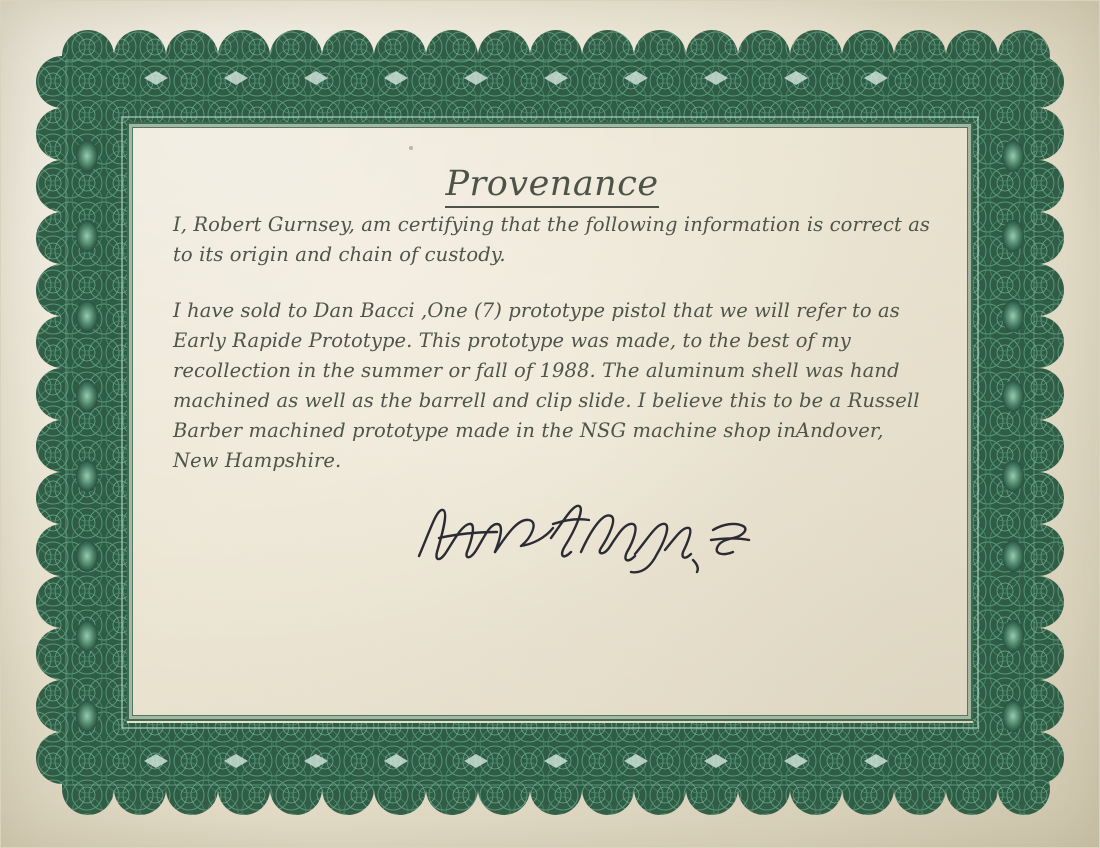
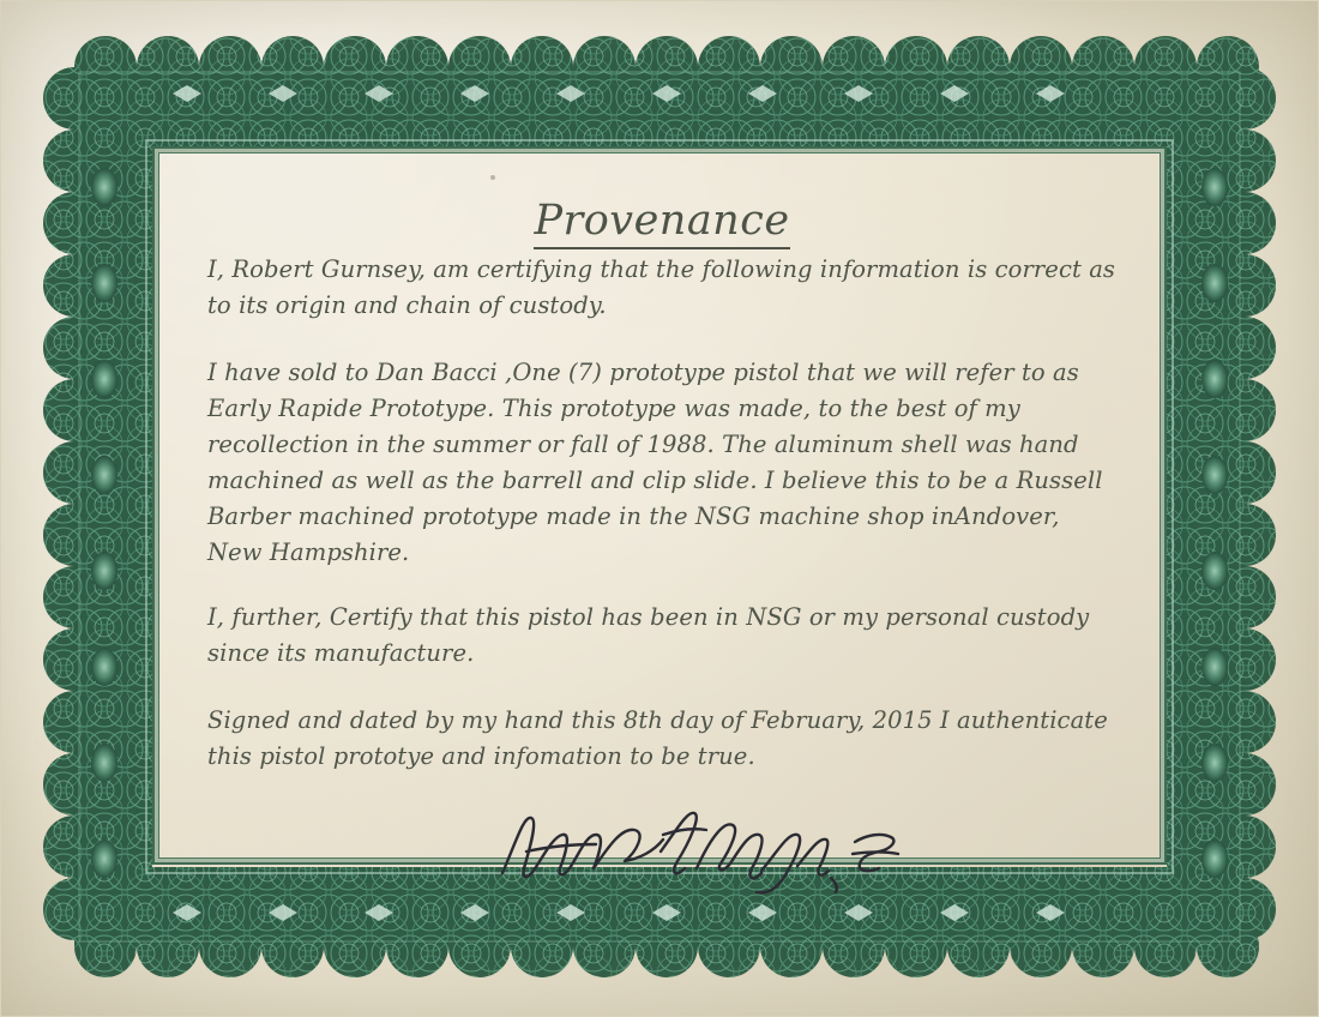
  Provenance
  I, Robert Gurnsey, am certifying that the following information is correct as to its origin and chain of custody.
  I have sold to Dan Bacci ,One (7) prototype pistol that we will refer to as Early Rapide Prototype. This prototype was made, to the best of my recollection in the summer or fall of 1988. The aluminum shell was hand machined as well as the barrell and clip slide. I believe this to be a Russell Barber machined prototype made in the NSG machine shop inAndover, New Hampshire.
+ I, further, Certify that this pistol has been in NSG or my personal custody since its manufacture.
+ Signed and dated by my hand this 8th day of February, 2015 I authenticate this pistol prototye and infomation to be true.
